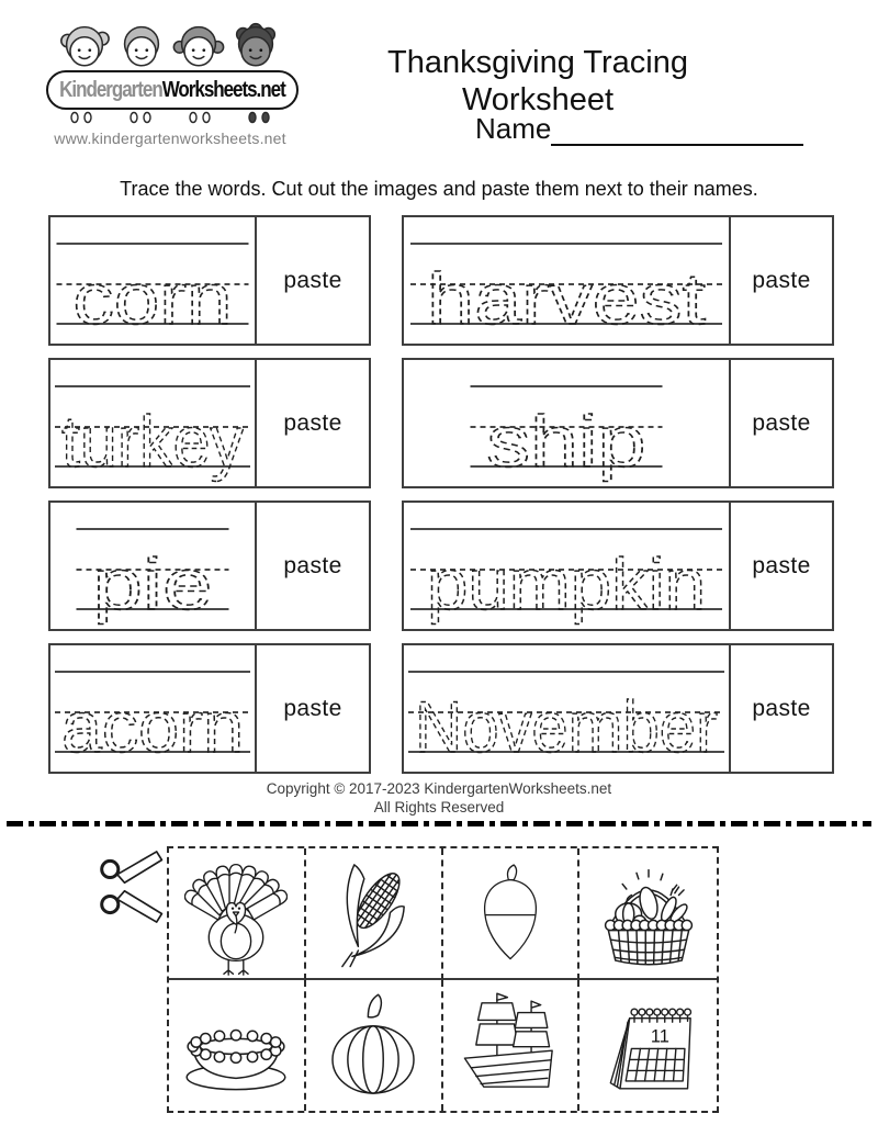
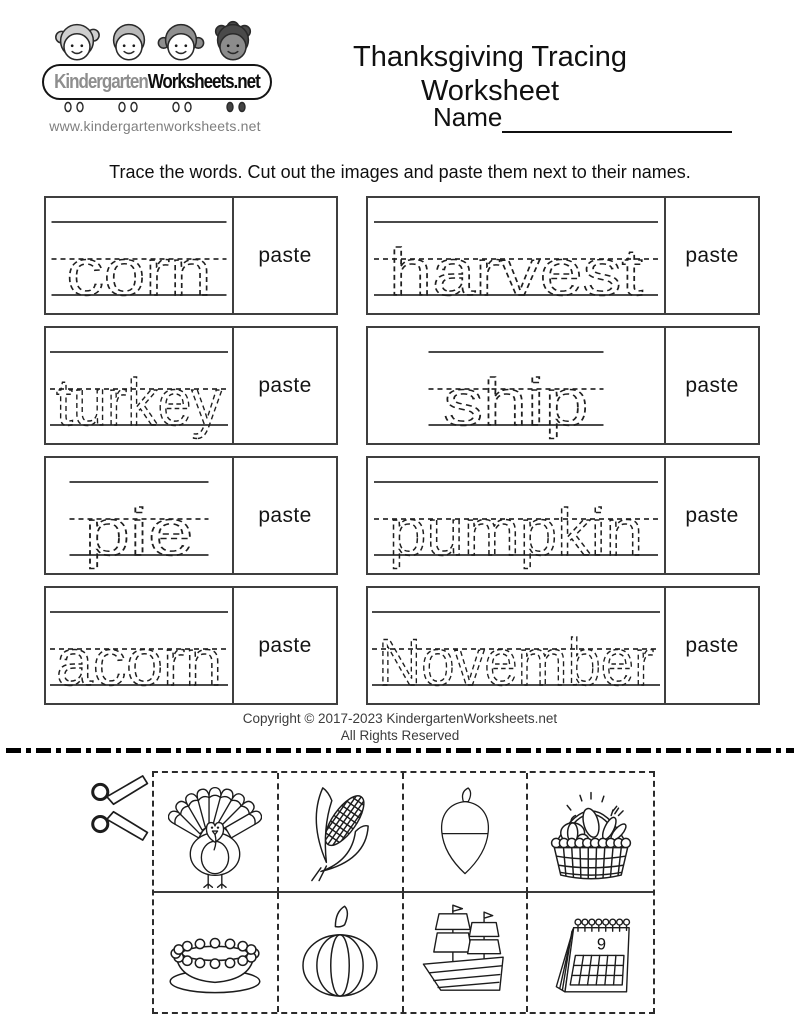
  KindergartenWorksheets.net
  www.kindergartenworksheets.net
  Thanksgiving Tracing Worksheet
  Name
  Trace the words. Cut out the images and paste them next to their names.
  corn
  paste
  harvest
  paste
  turkey
  paste
  ship
  paste
  pie
  paste
  pumpkin
  paste
  acorn
  paste
  November
  paste
  Copyright © 2017-2023 KindergartenWorksheets.net
  All Rights Reserved
- 11
+ 9
